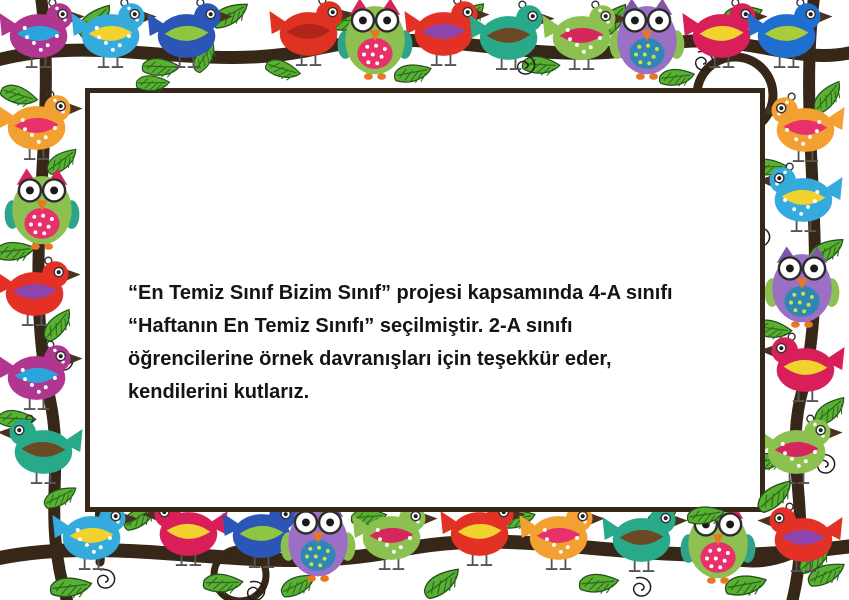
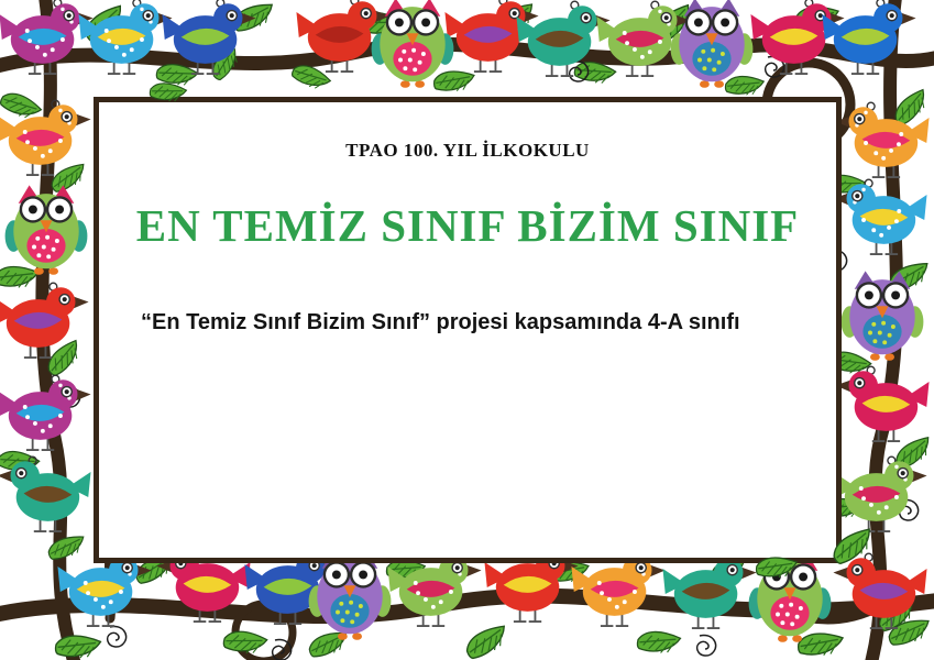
+ TPAO 100. YIL İLKOKULU
+ EN TEMİZ SINIF BİZİM SINIF
  “En Temiz Sınıf Bizim Sınıf” projesi kapsamında 4-A sınıfı
- “Haftanın En Temiz Sınıfı” seçilmiştir. 2-A sınıfı
- öğrencilerine örnek davranışları için teşekkür eder,
- kendilerini kutlarız.
